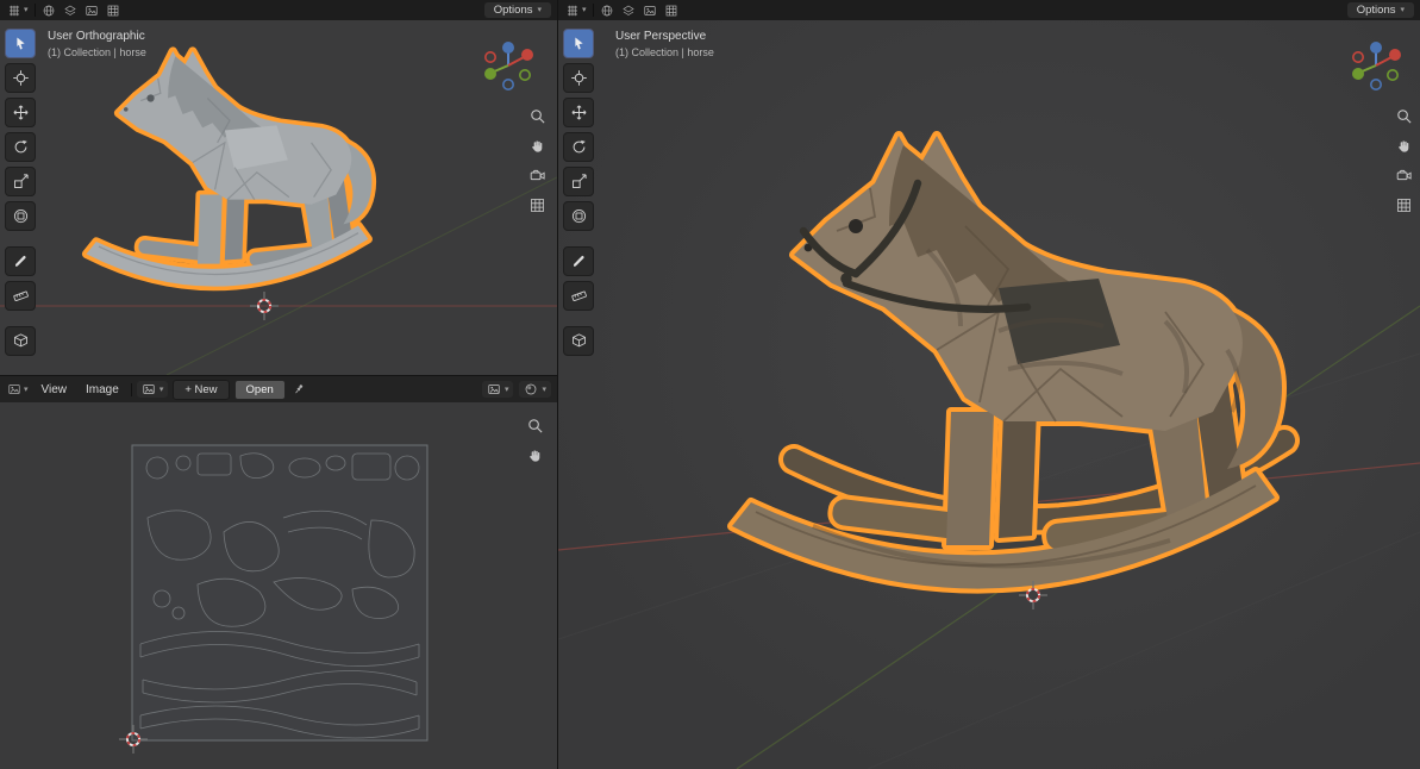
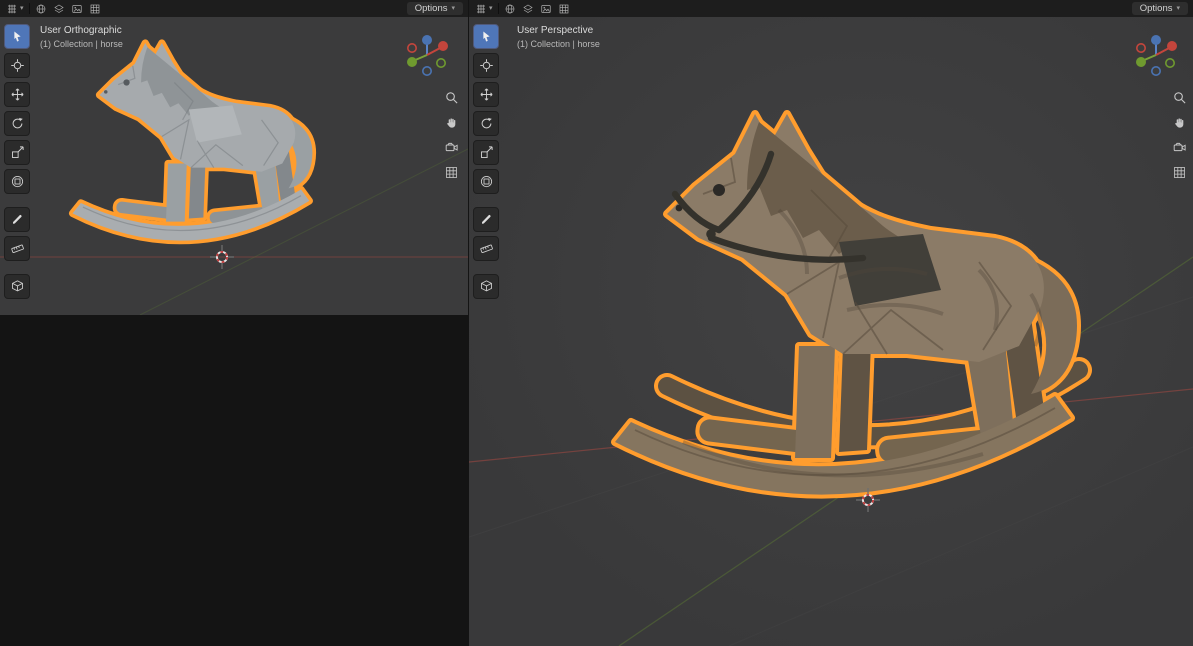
  Options
  User Orthographic
  (1) Collection | horse
- View
- Image
- + New
- Open
  Options
  User Perspective
  (1) Collection | horse
